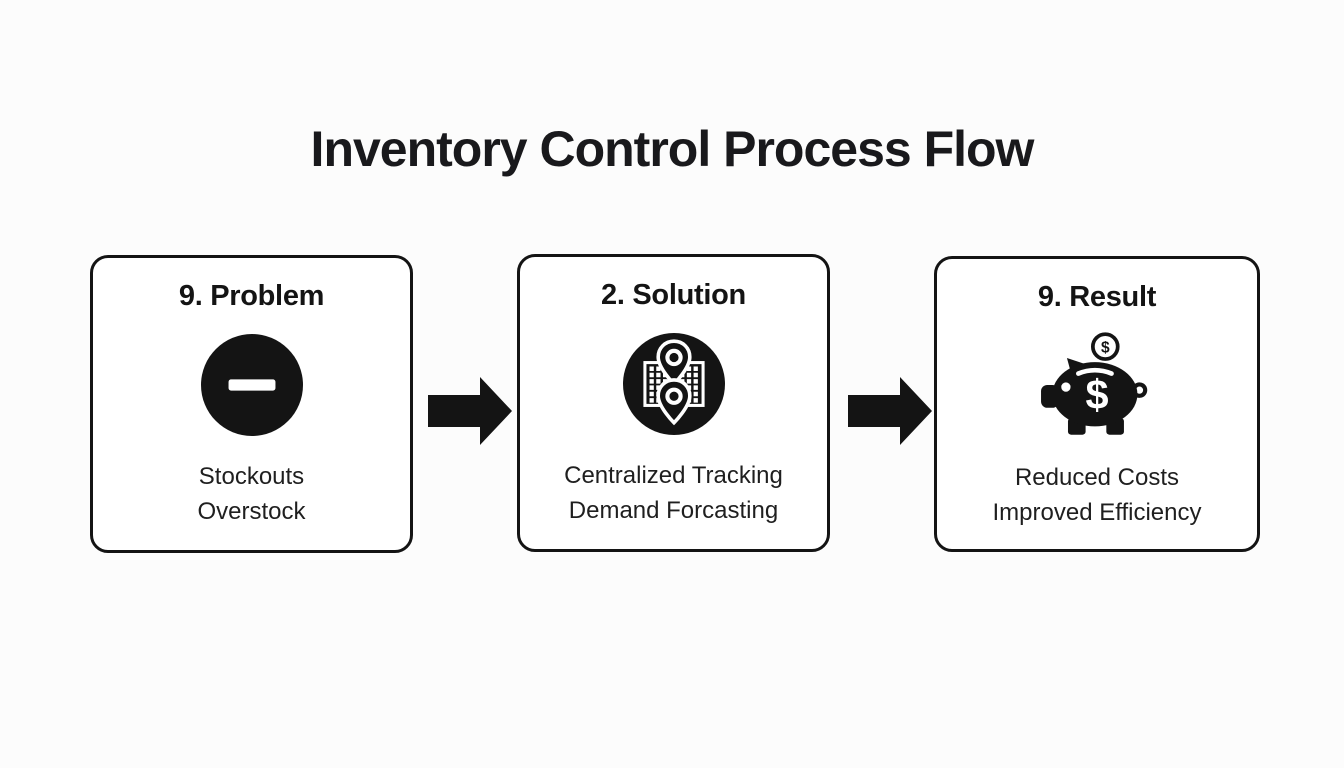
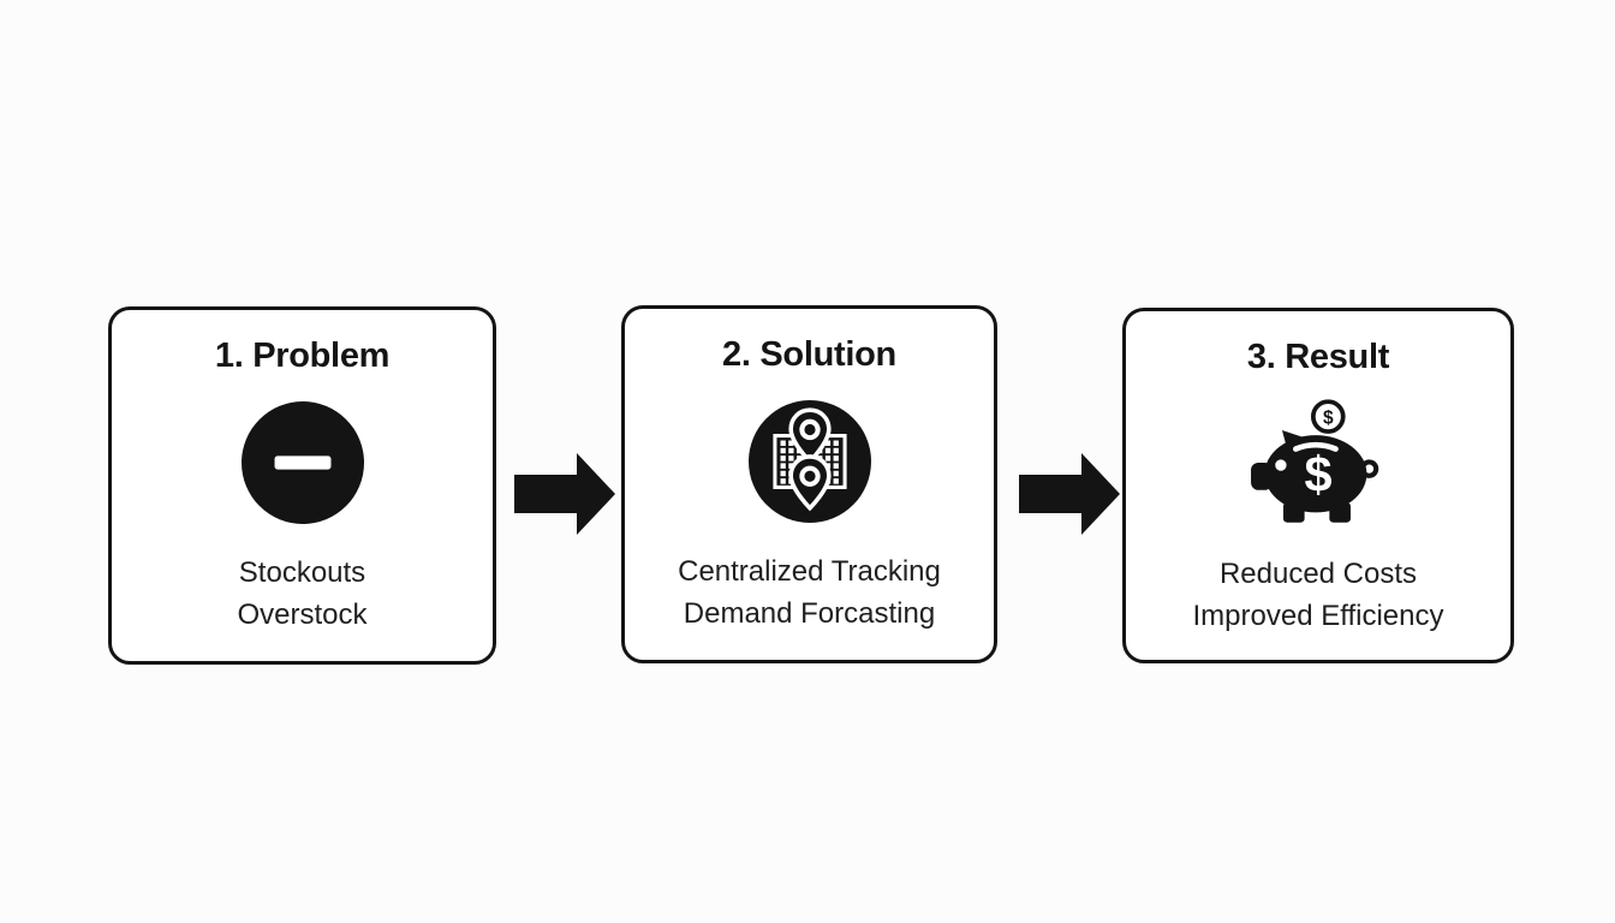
- Inventory Control Process Flow
- 9. Problem
+ 1. Problem
  Stockouts
  Overstock
  2. Solution
  Centralized Tracking
  Demand Forcasting
- 9. Result
+ 3. Result
  $
  $
  Reduced Costs
  Improved Efficiency
